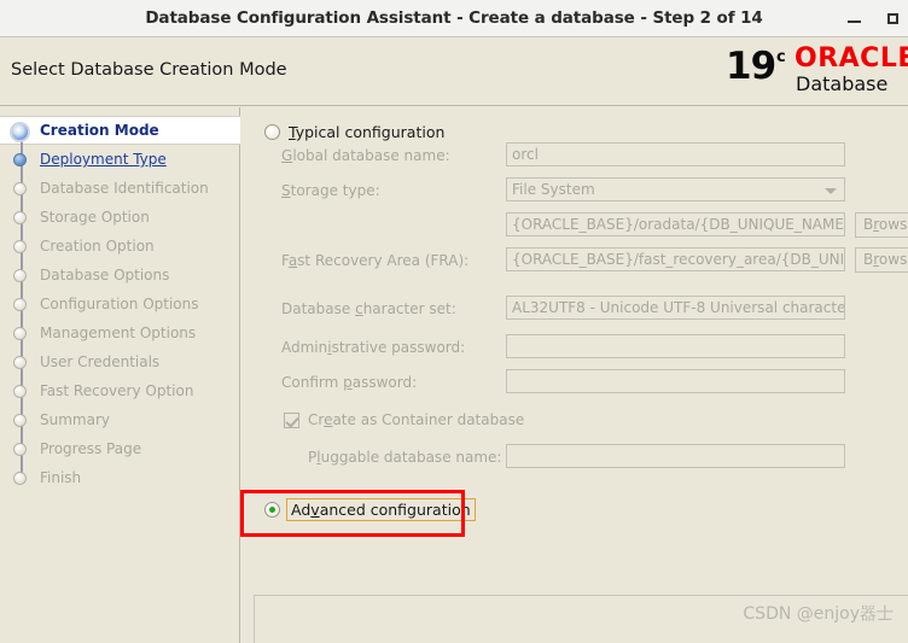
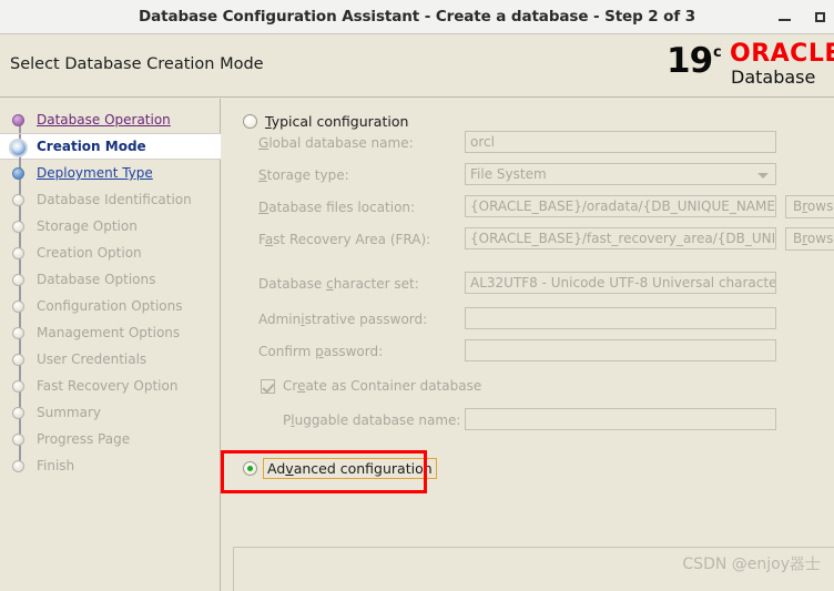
- Database Configuration Assistant - Create a database - Step 2 of 14
+ Database Configuration Assistant - Create a database - Step 2 of 3
  Select Database Creation Mode
  19
  c
  ORACLE
  Database
+ Database Operation
  Creation Mode
  Deployment Type
  Database Identification
  Storage Option
  Creation Option
  Database Options
  Configuration Options
  Management Options
  User Credentials
  Fast Recovery Option
  Summary
  Progress Page
  Finish
  Typical configuration
  Global database name:
  orcl
  Storage type:
  File System
+ Database files location:
  {ORACLE_BASE}/oradata/{DB_UNIQUE_NAME
  Brows
  Fast Recovery Area (FRA):
  {ORACLE_BASE}/fast_recovery_area/{DB_UNI
  Brows
  Database character set:
  AL32UTF8 - Unicode UTF-8 Universal characte
  Administrative password:
  Confirm password:
  Create as Container database
  Pluggable database name:
  Advanced configuration
  CSDN @enjoy器士
